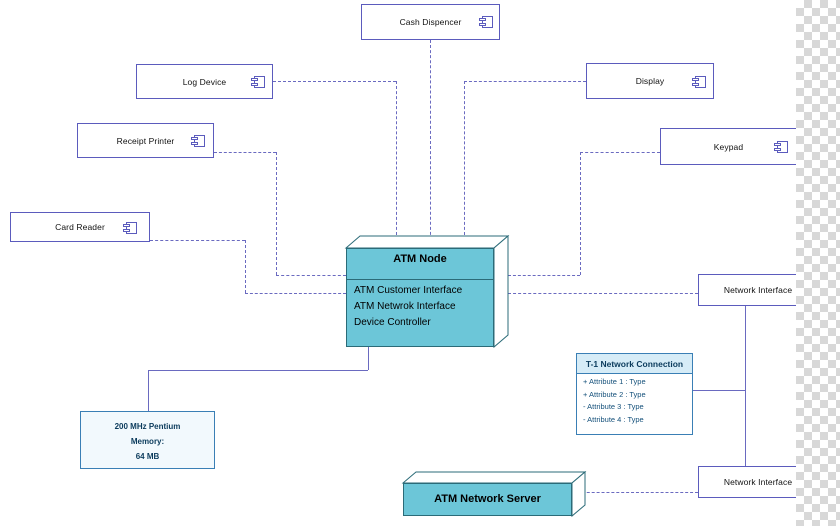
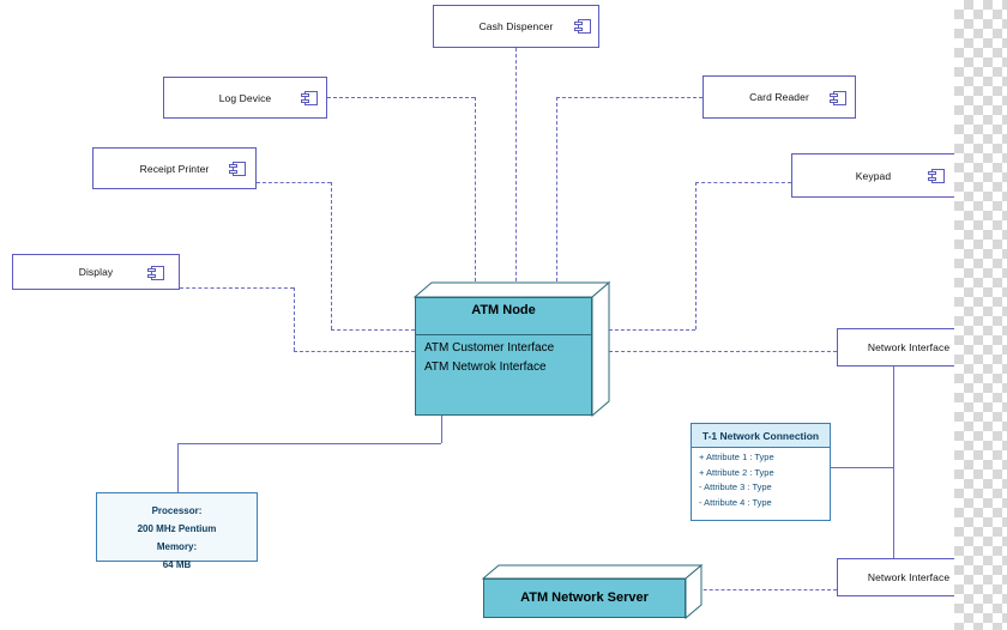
  Cash Dispencer
  Log Device
- Display
+ Card Reader
  Receipt Printer
  Keypad
- Card Reader
+ Display
  Network Interface
  Network Interface
  ATM Node
  ATM Customer Interface
  ATM Netwrok Interface
- Device Controller
  ATM Network Server
  T-1 Network Connection
  + Attribute 1 : Type
  + Attribute 2 : Type
  - Attribute 3 : Type
  - Attribute 4 : Type
+ Processor:
  200 MHz Pentium
  Memory:
  64 MB
